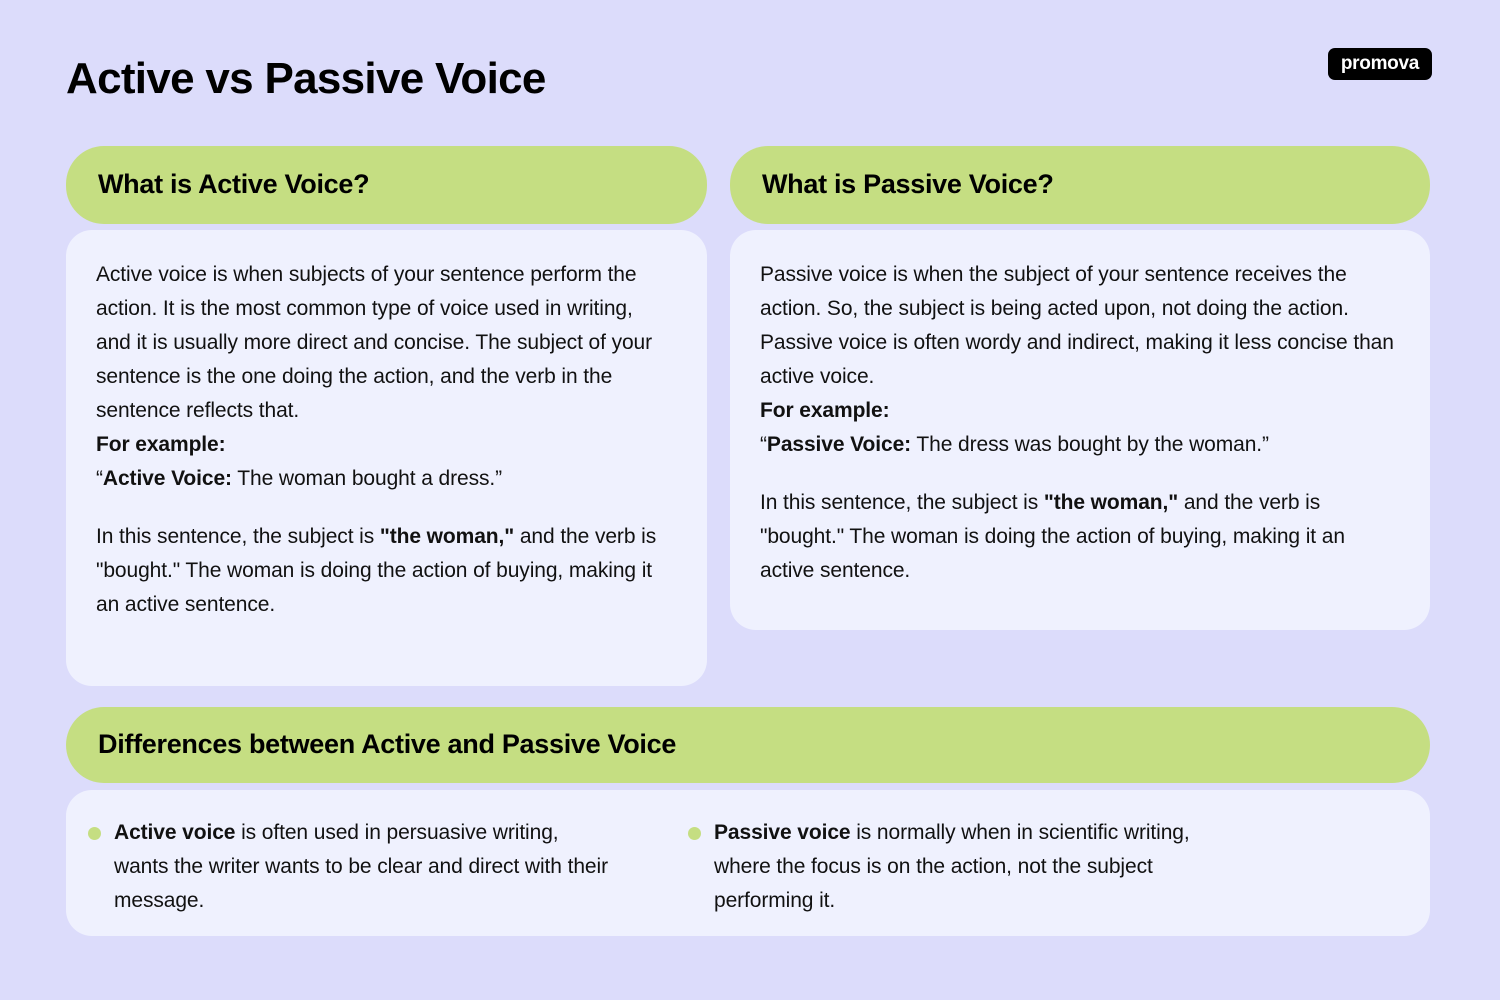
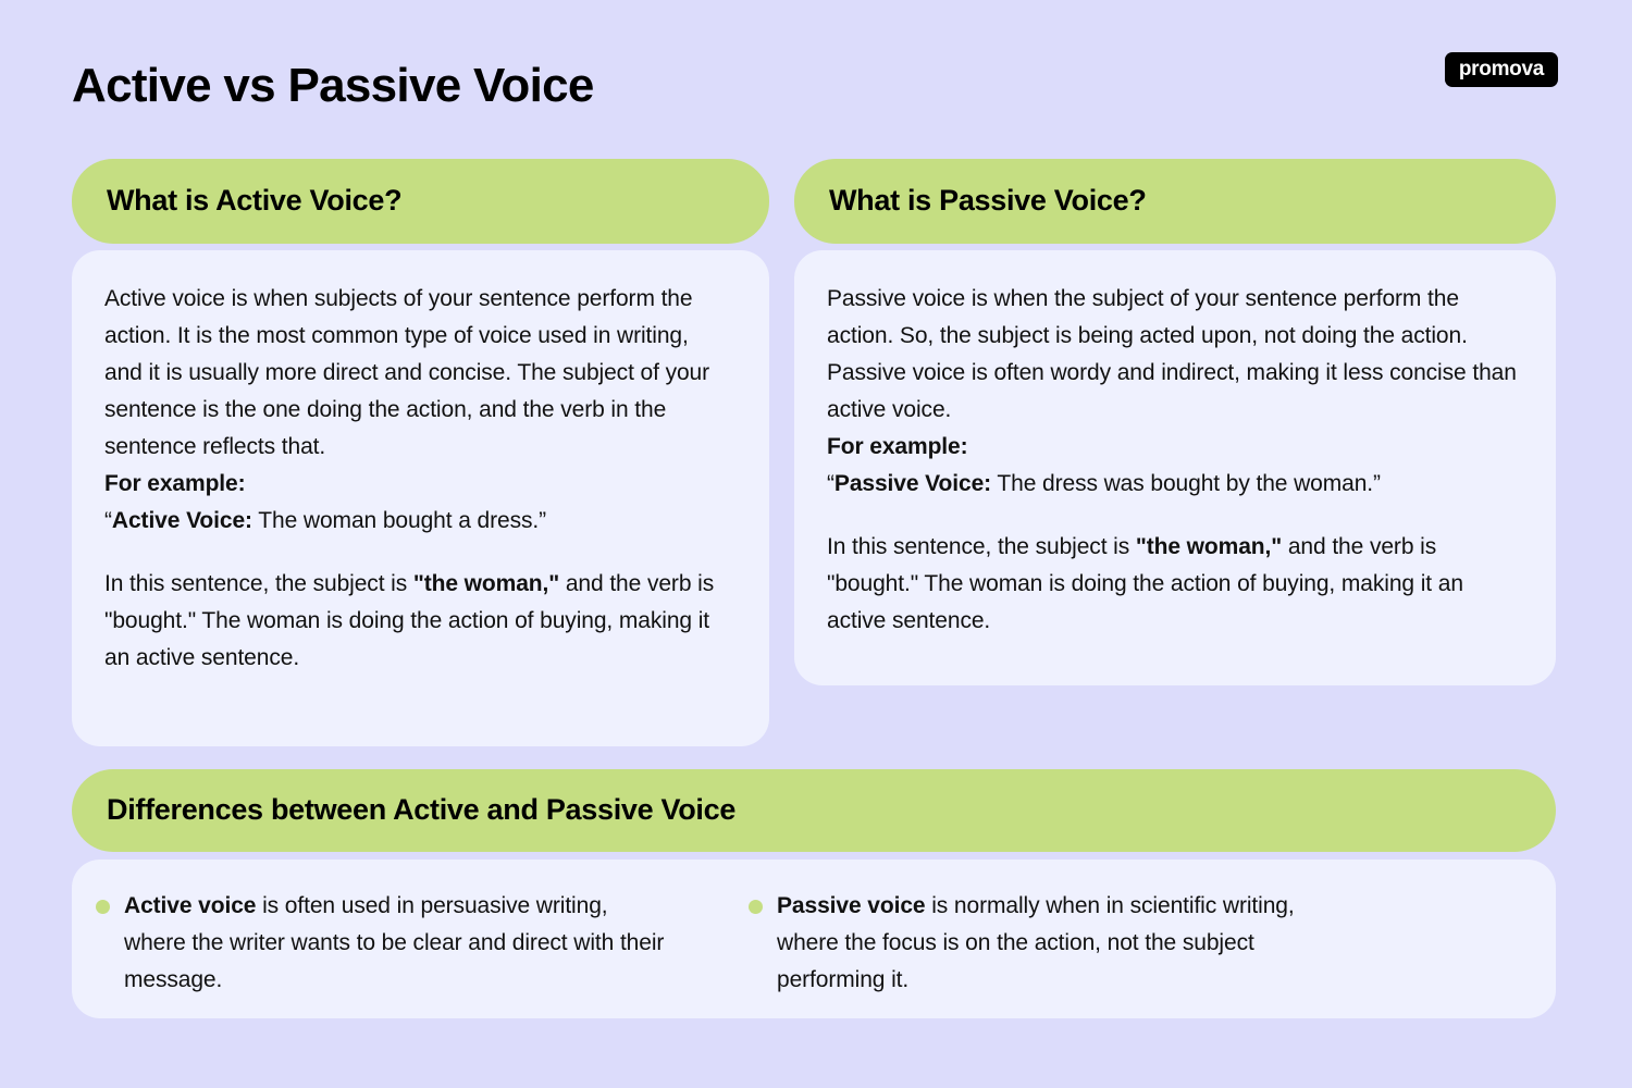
  Active vs Passive Voice
  promova
  What is Active Voice?
  Active voice is when subjects of your sentence perform the action. It is the most common type of voice used in writing, and it is usually more direct and concise. The subject of your sentence is the one doing the action, and the verb in the sentence reflects that.
  For example:
  “Active Voice: The woman bought a dress.”
  In this sentence, the subject is "the woman," and the verb is "bought." The woman is doing the action of buying, making it an active sentence.
  What is Passive Voice?
- Passive voice is when the subject of your sentence receives the action. So, the subject is being acted upon, not doing the action. Passive voice is often wordy and indirect, making it less concise than active voice.
+ Passive voice is when the subject of your sentence perform the action. So, the subject is being acted upon, not doing the action. Passive voice is often wordy and indirect, making it less concise than active voice.
  For example:
  “Passive Voice: The dress was bought by the woman.”
  In this sentence, the subject is "the woman," and the verb is "bought." The woman is doing the action of buying, making it an active sentence.
  Differences between Active and Passive Voice
- Active voice is often used in persuasive writing, wants the writer wants to be clear and direct with their message.
+ Active voice is often used in persuasive writing, where the writer wants to be clear and direct with their message.
  Passive voice is normally when in scientific writing, where the focus is on the action, not the subject performing it.
